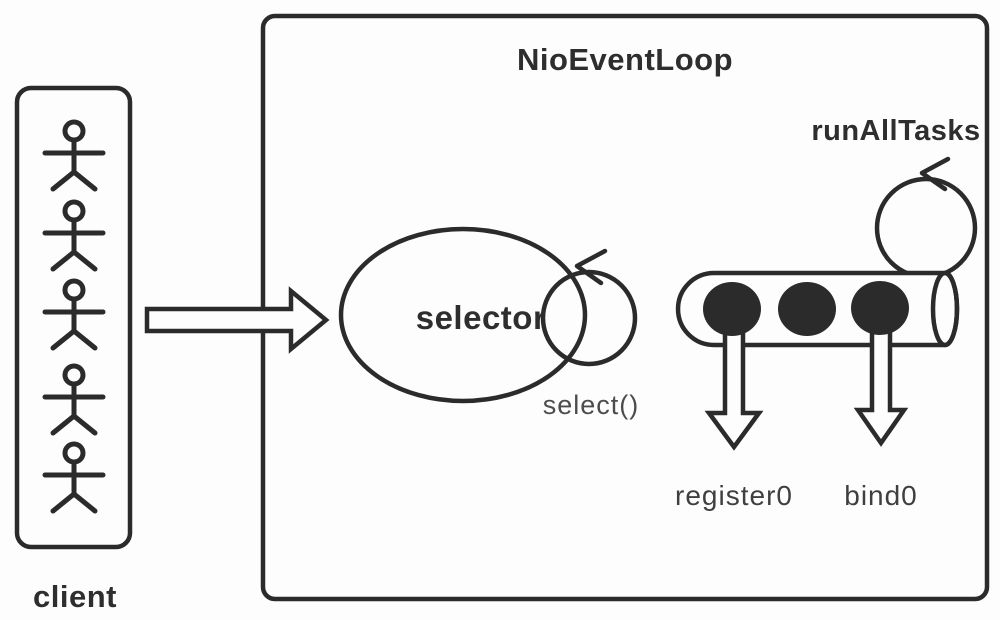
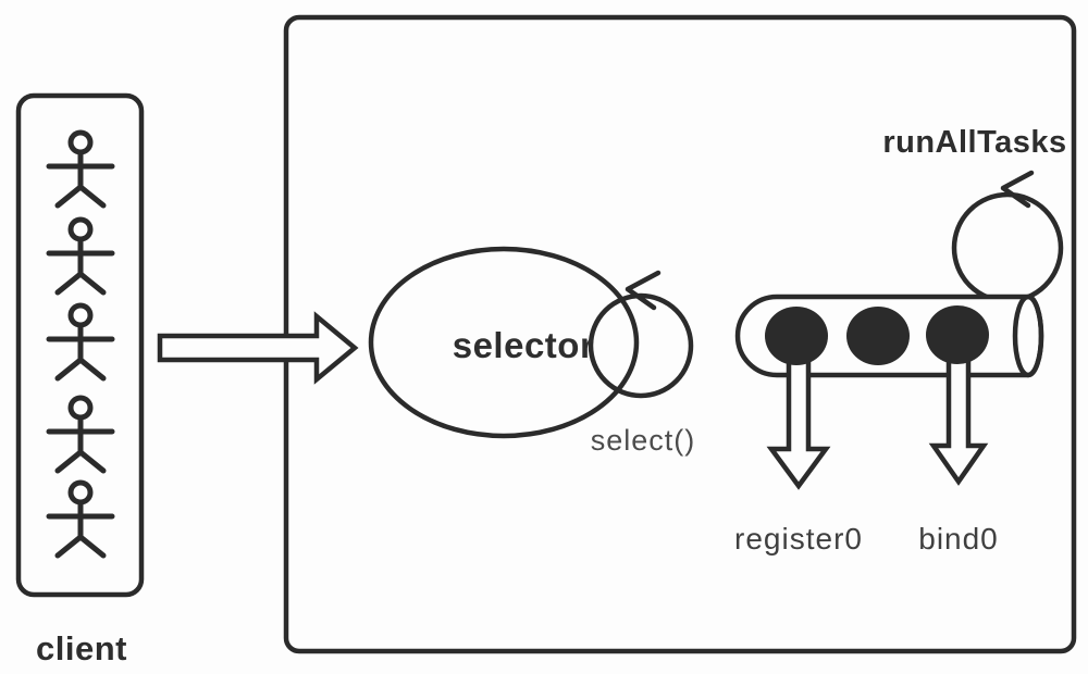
- NioEventLoop
  client
  selector
  select()
  runAllTasks
  register0
  bind0
